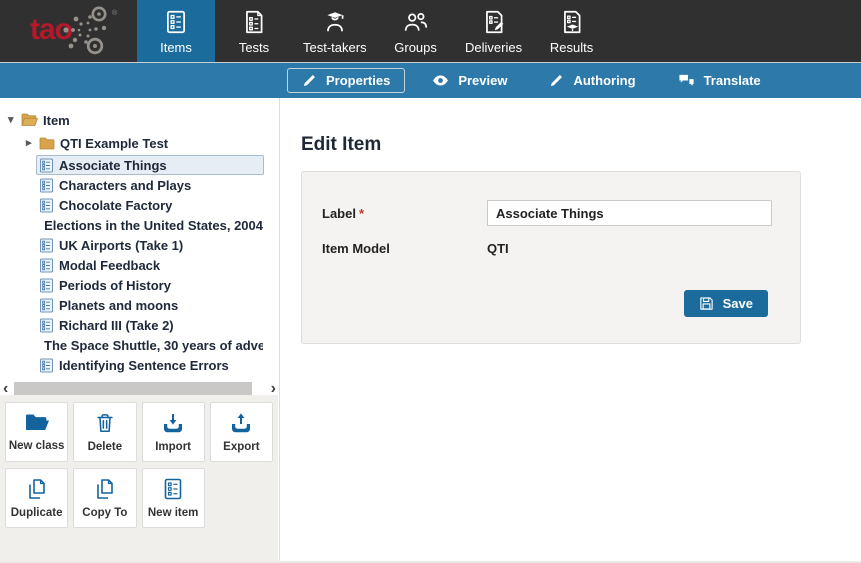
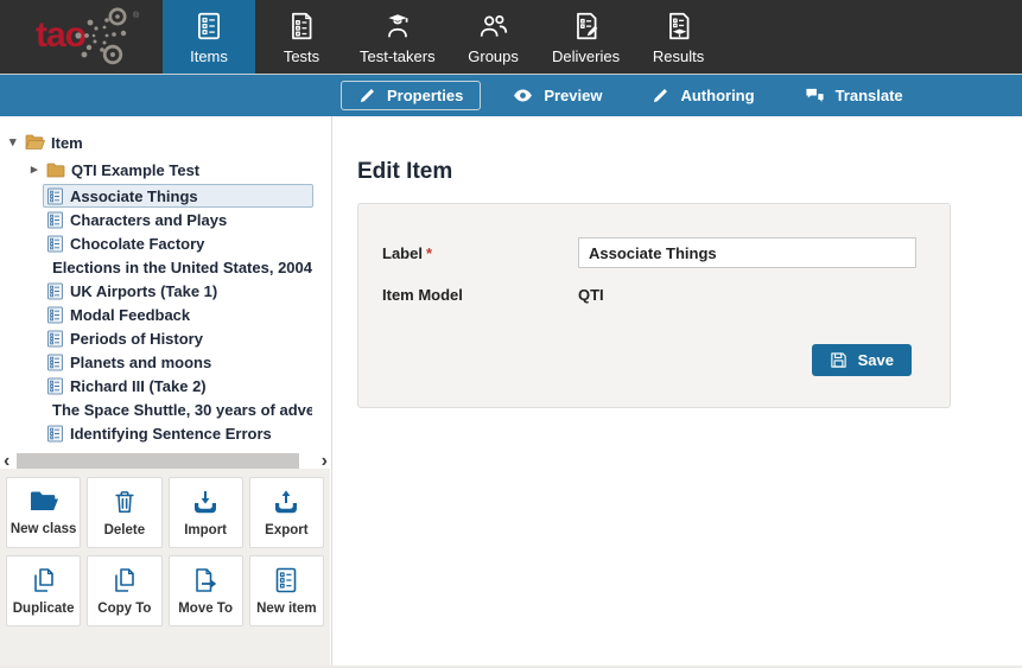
  tao
  Items
  Tests
  Test-takers
  Groups
  Deliveries
  Results
  Properties
  Preview
  Authoring
  Translate
  ▾
  Item
  ▸
  QTI Example Test
  Associate Things
  Characters and Plays
  Chocolate Factory
  Elections in the United States, 2004
  UK Airports (Take 1)
  Modal Feedback
  Periods of History
  Planets and moons
  Richard III (Take 2)
  The Space Shuttle, 30 years of adve
  Identifying Sentence Errors
  ‹
  ›
  New class
  Delete
  Import
  Export
  Duplicate
  Copy To
+ Move To
  New item
  Edit Item
  Label *
  Associate Things
  Item Model
  QTI
  Save
